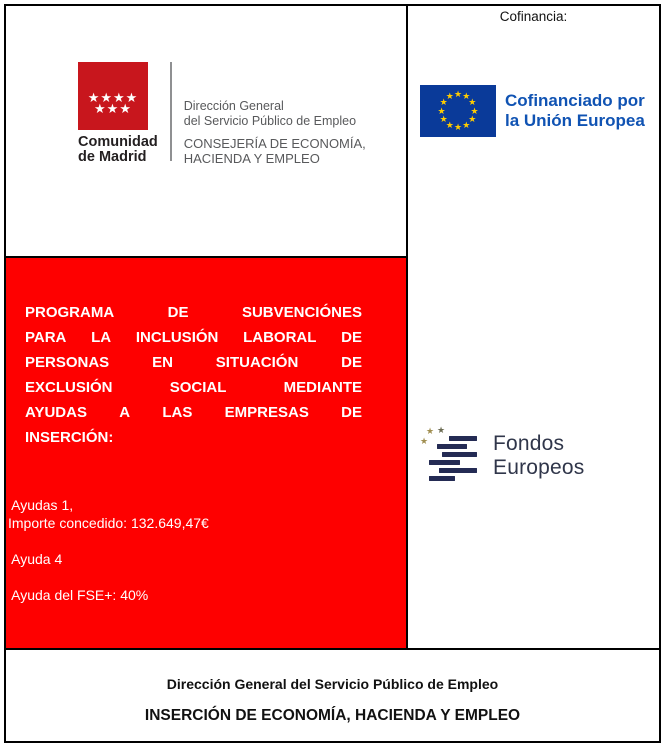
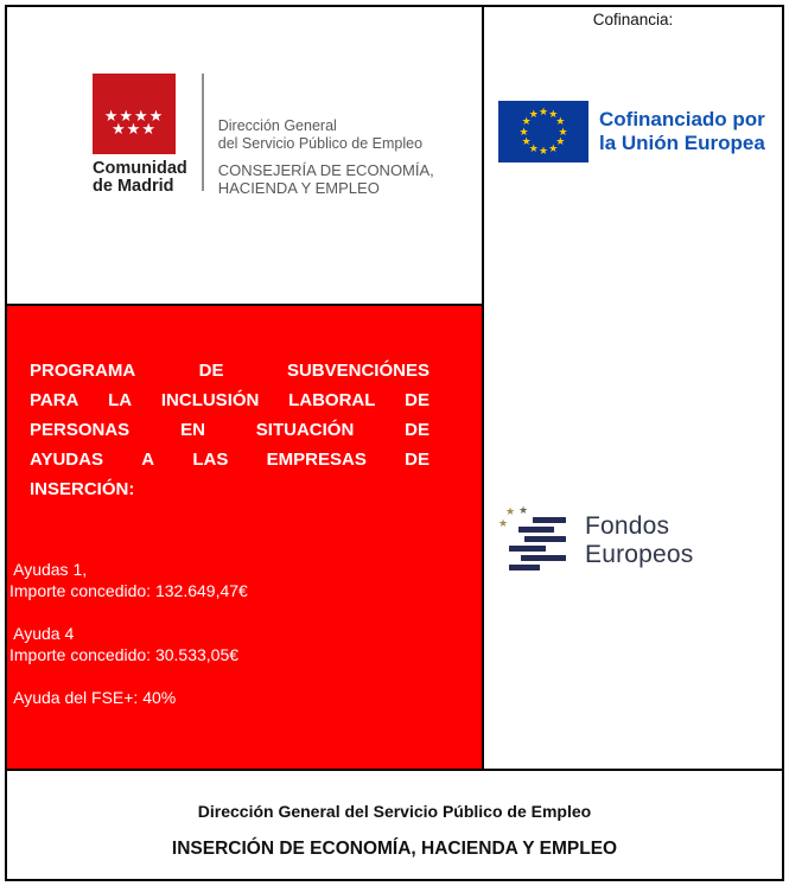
  ★★★★
  ★★★
  Comunidad
  de Madrid
  Dirección General
  del Servicio Público de Empleo
  CONSEJERÍA DE ECONOMÍA,
  HACIENDA Y EMPLEO
  PROGRAMA
  DE
  SUBVENCIÓNES
  PARA
  LA
  INCLUSIÓN
  LABORAL
  DE
  PERSONAS
  EN
  SITUACIÓN
  DE
- EXCLUSIÓN
- SOCIAL
- MEDIANTE
  AYUDAS
  A
  LAS
  EMPRESAS
  DE
  INSERCIÓN:
  Ayudas 1,
  Importe concedido: 132.649,47€
  Ayuda 4
+ Importe concedido: 30.533,05€
  Ayuda del FSE+: 40%
  Cofinancia:
  ★
  ★
  ★
  ★
  ★
  ★
  ★
  ★
  ★
  ★
  ★
  ★
  Cofinanciado por
  la Unión Europea
  ★
  ★
  ★
  Fondos Europeos
  Dirección General del Servicio Público de Empleo
  INSERCIÓN DE ECONOMÍA, HACIENDA Y EMPLEO
